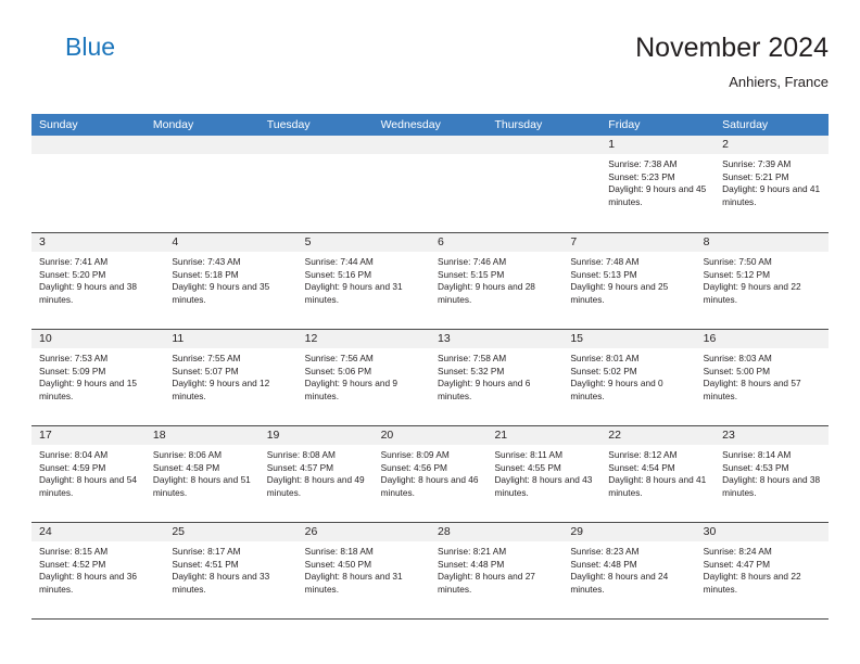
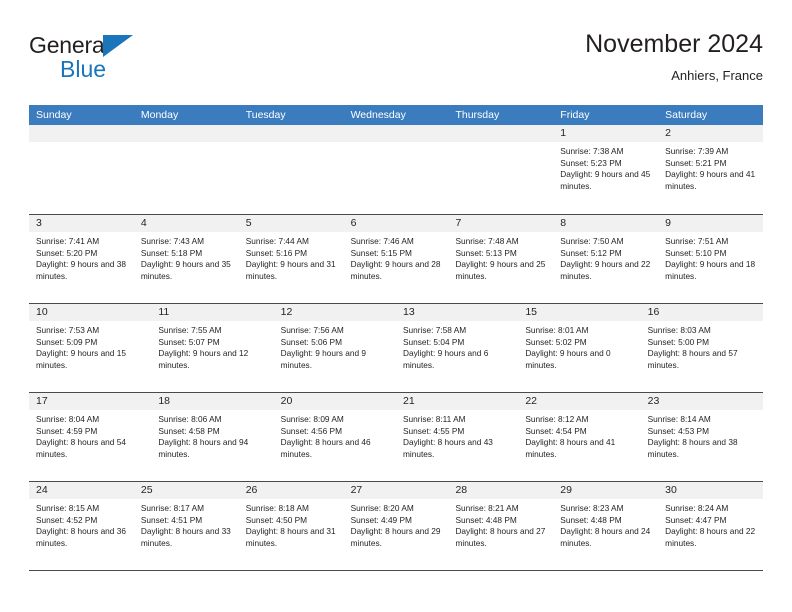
+ General
  Blue
  November 2024
  Anhiers, France
  Sunday
  Monday
  Tuesday
  Wednesday
  Thursday
  Friday
  Saturday
  1
  Sunrise: 7:38 AM
  Sunset: 5:23 PM
  Daylight: 9 hours and 45 minutes.
  2
  Sunrise: 7:39 AM
  Sunset: 5:21 PM
  Daylight: 9 hours and 41 minutes.
  3
  Sunrise: 7:41 AM
  Sunset: 5:20 PM
  Daylight: 9 hours and 38 minutes.
  4
  Sunrise: 7:43 AM
  Sunset: 5:18 PM
  Daylight: 9 hours and 35 minutes.
  5
  Sunrise: 7:44 AM
  Sunset: 5:16 PM
  Daylight: 9 hours and 31 minutes.
  6
  Sunrise: 7:46 AM
  Sunset: 5:15 PM
  Daylight: 9 hours and 28 minutes.
  7
  Sunrise: 7:48 AM
  Sunset: 5:13 PM
  Daylight: 9 hours and 25 minutes.
  8
  Sunrise: 7:50 AM
  Sunset: 5:12 PM
  Daylight: 9 hours and 22 minutes.
+ 9
+ Sunrise: 7:51 AM
+ Sunset: 5:10 PM
+ Daylight: 9 hours and 18 minutes.
  10
  Sunrise: 7:53 AM
  Sunset: 5:09 PM
  Daylight: 9 hours and 15 minutes.
  11
  Sunrise: 7:55 AM
  Sunset: 5:07 PM
  Daylight: 9 hours and 12 minutes.
  12
  Sunrise: 7:56 AM
  Sunset: 5:06 PM
  Daylight: 9 hours and 9 minutes.
  13
  Sunrise: 7:58 AM
- Sunset: 5:32 PM
+ Sunset: 5:04 PM
  Daylight: 9 hours and 6 minutes.
  15
  Sunrise: 8:01 AM
  Sunset: 5:02 PM
  Daylight: 9 hours and 0 minutes.
  16
  Sunrise: 8:03 AM
  Sunset: 5:00 PM
  Daylight: 8 hours and 57 minutes.
  17
  Sunrise: 8:04 AM
  Sunset: 4:59 PM
  Daylight: 8 hours and 54 minutes.
  18
  Sunrise: 8:06 AM
  Sunset: 4:58 PM
- Daylight: 8 hours and 51 minutes.
+ Daylight: 8 hours and 94 minutes.
- 19
- Sunrise: 8:08 AM
- Sunset: 4:57 PM
- Daylight: 8 hours and 49 minutes.
  20
  Sunrise: 8:09 AM
  Sunset: 4:56 PM
  Daylight: 8 hours and 46 minutes.
  21
  Sunrise: 8:11 AM
  Sunset: 4:55 PM
  Daylight: 8 hours and 43 minutes.
  22
  Sunrise: 8:12 AM
  Sunset: 4:54 PM
  Daylight: 8 hours and 41 minutes.
  23
  Sunrise: 8:14 AM
  Sunset: 4:53 PM
  Daylight: 8 hours and 38 minutes.
  24
  Sunrise: 8:15 AM
  Sunset: 4:52 PM
  Daylight: 8 hours and 36 minutes.
  25
  Sunrise: 8:17 AM
  Sunset: 4:51 PM
  Daylight: 8 hours and 33 minutes.
  26
  Sunrise: 8:18 AM
  Sunset: 4:50 PM
  Daylight: 8 hours and 31 minutes.
+ 27
+ Sunrise: 8:20 AM
+ Sunset: 4:49 PM
+ Daylight: 8 hours and 29 minutes.
  28
  Sunrise: 8:21 AM
  Sunset: 4:48 PM
  Daylight: 8 hours and 27 minutes.
  29
  Sunrise: 8:23 AM
  Sunset: 4:48 PM
  Daylight: 8 hours and 24 minutes.
  30
  Sunrise: 8:24 AM
  Sunset: 4:47 PM
  Daylight: 8 hours and 22 minutes.
